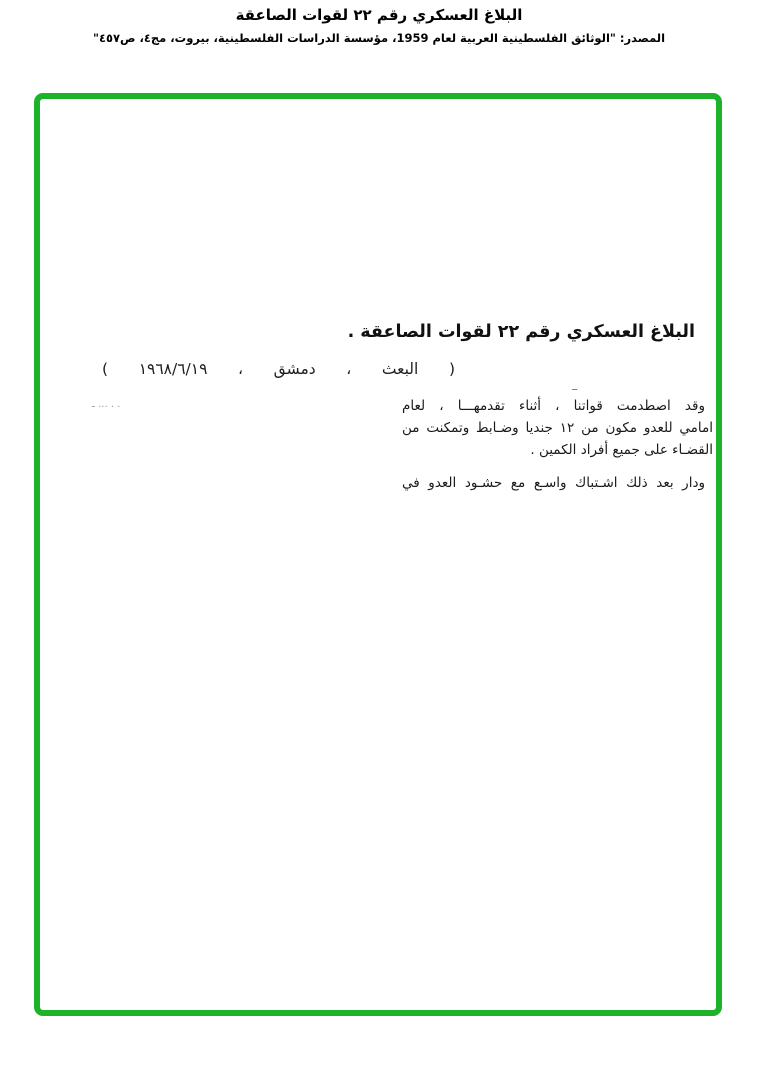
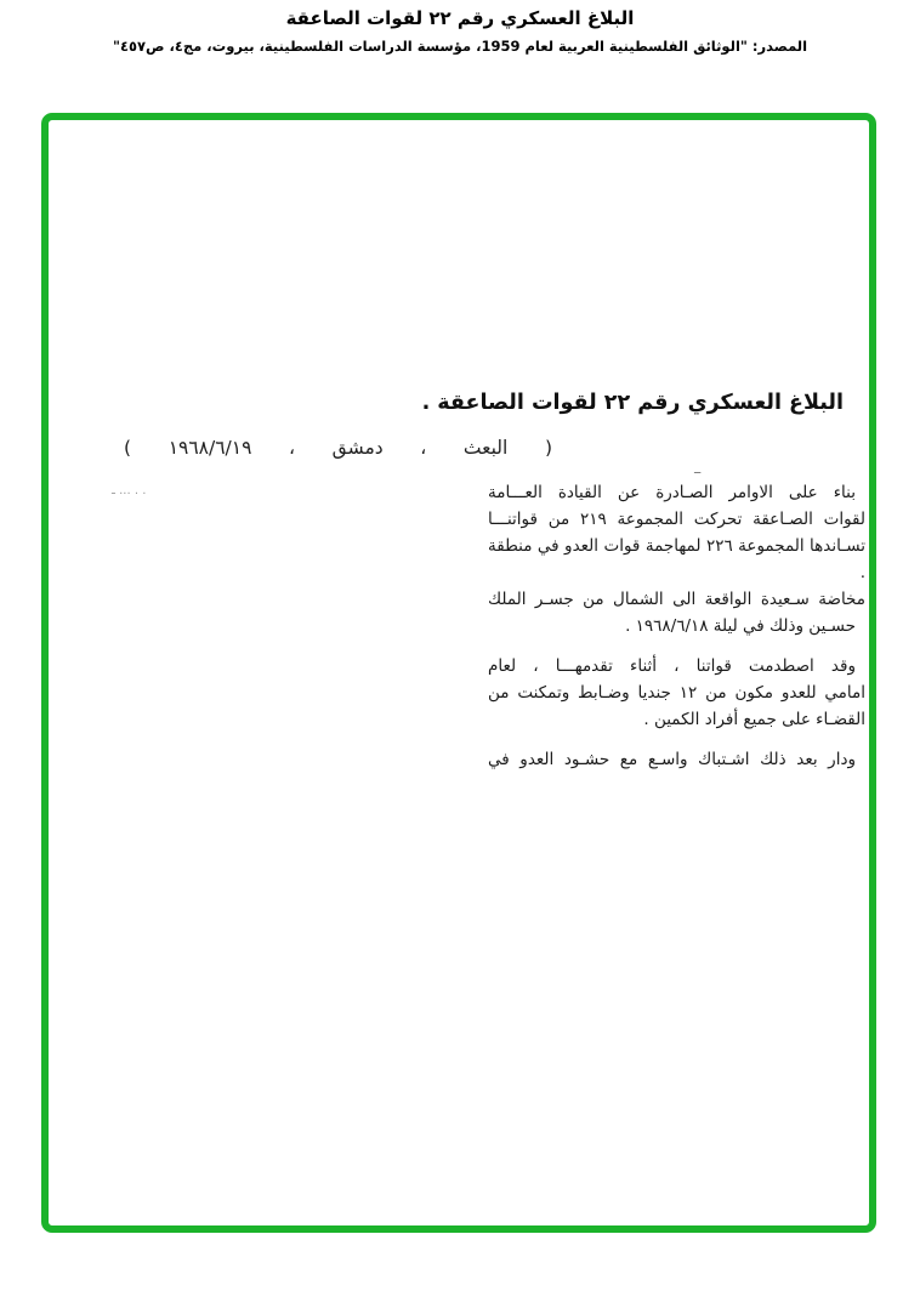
  البلاغ العسكري رقم ٢٢ لقوات الصاعقة
  المصدر: "الوثائق الفلسطينية العربية لعام 1959، مؤسسة الدراسات الفلسطينية، بيروت، مج٤، ص٤٥٧"
  البلاغ العسكري رقم ٢٢ لقوات الصاعقة .
  ( البعث ، دمشق ، ١٩٦٨/٦/١٩ )
  ــ
  ـ ... . .
+ بناء على الاوامر الصـادرة عن القيادة العـــامة
+ لقوات الصـاعقة تحركت المجموعة ٢١٩ من قواتنـــا
+ تسـاندها المجموعة ٢٢٦ لمهاجمة قوات العدو في منطقة .
+ مخاضة سـعيدة الواقعة الى الشمال من جسـر الملك
+ حسـين وذلك في ليلة ١٩٦٨/٦/١٨ .
  وقد اصطدمت قواتنا ، أثناء تقدمهـــا ، لعام
  امامي للعدو مكون من ١٢ جنديا وضـابط وتمكنت من
  القضـاء على جميع أفراد الكمين .
  ودار بعد ذلك اشـتباك واسـع مع حشـود العدو في
